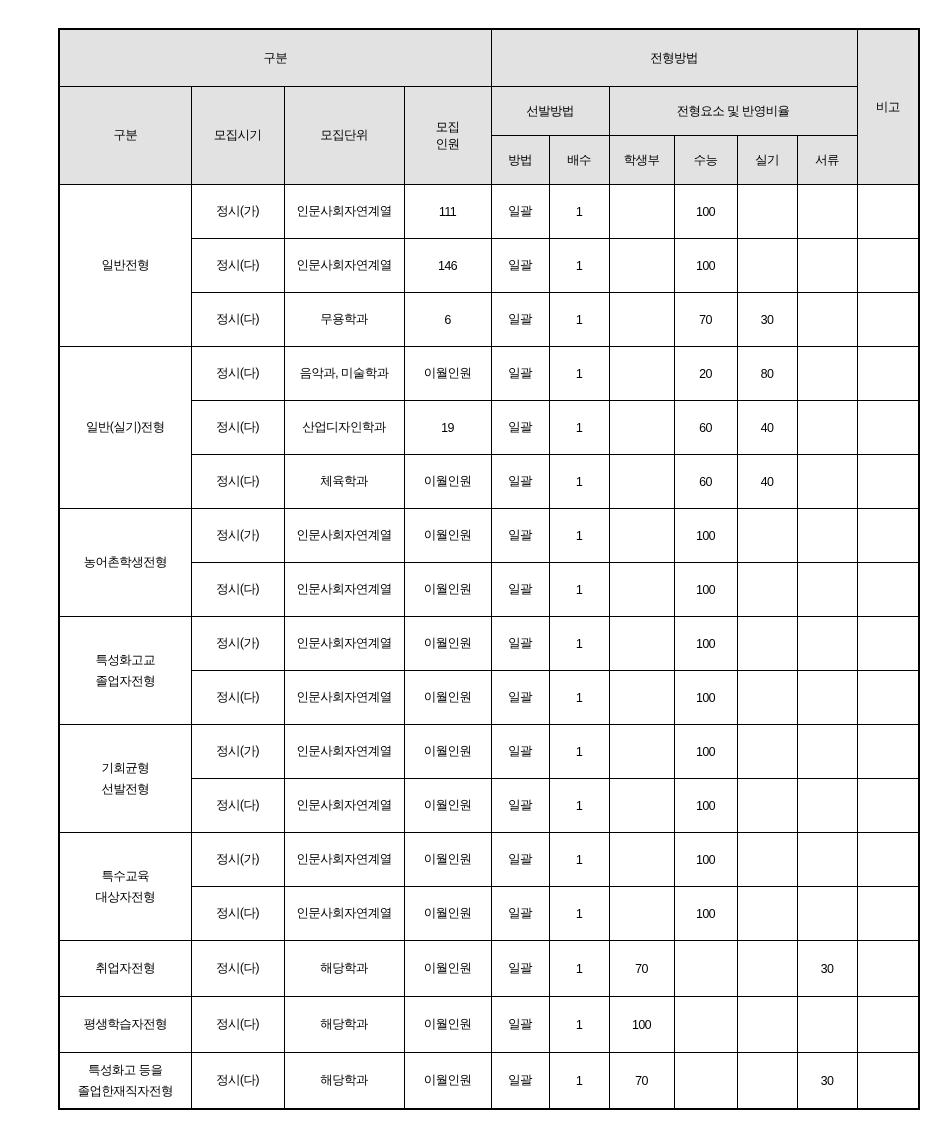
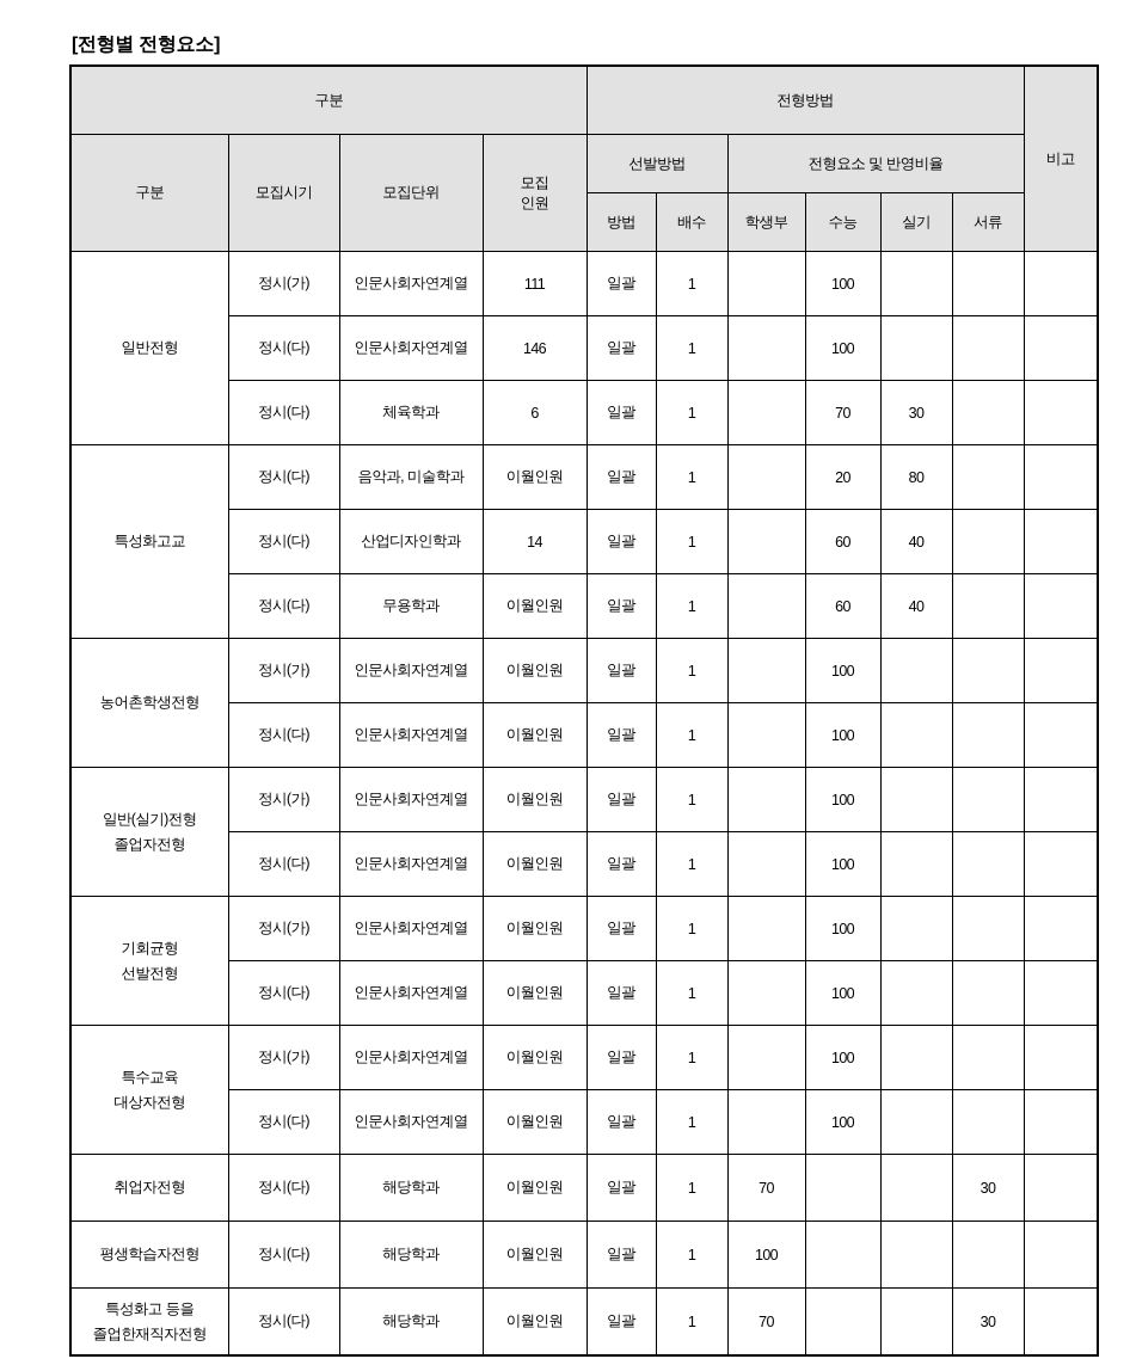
+ [전형별 전형요소]
  구분	전형방법	비고
  구분	모집시기	모집단위	모집 인원	선발방법	전형요소 및 반영비율
  방법	배수	학생부	수능	실기	서류
  일반전형	정시(가)	인문사회자연계열	111	일괄	1		100
  정시(다)	인문사회자연계열	146	일괄	1		100
- 정시(다)	무용학과	6	일괄	1		70	30
+ 정시(다)	체육학과	6	일괄	1		70	30
- 일반(실기)전형	정시(다)	음악과, 미술학과	이월인원	일괄	1		20	80
+ 특성화고교	정시(다)	음악과, 미술학과	이월인원	일괄	1		20	80
- 정시(다)	산업디자인학과	19	일괄	1		60	40
+ 정시(다)	산업디자인학과	14	일괄	1		60	40
- 정시(다)	체육학과	이월인원	일괄	1		60	40
+ 정시(다)	무용학과	이월인원	일괄	1		60	40
  농어촌학생전형	정시(가)	인문사회자연계열	이월인원	일괄	1		100
  정시(다)	인문사회자연계열	이월인원	일괄	1		100
- 특성화고교졸업자전형	정시(가)	인문사회자연계열	이월인원	일괄	1		100
+ 일반(실기)전형졸업자전형	정시(가)	인문사회자연계열	이월인원	일괄	1		100
  정시(다)	인문사회자연계열	이월인원	일괄	1		100
  기회균형선발전형	정시(가)	인문사회자연계열	이월인원	일괄	1		100
  정시(다)	인문사회자연계열	이월인원	일괄	1		100
  특수교육대상자전형	정시(가)	인문사회자연계열	이월인원	일괄	1		100
  정시(다)	인문사회자연계열	이월인원	일괄	1		100
  취업자전형	정시(다)	해당학과	이월인원	일괄	1	70			30
  평생학습자전형	정시(다)	해당학과	이월인원	일괄	1	100
  특성화고 등을졸업한재직자전형	정시(다)	해당학과	이월인원	일괄	1	70			30
